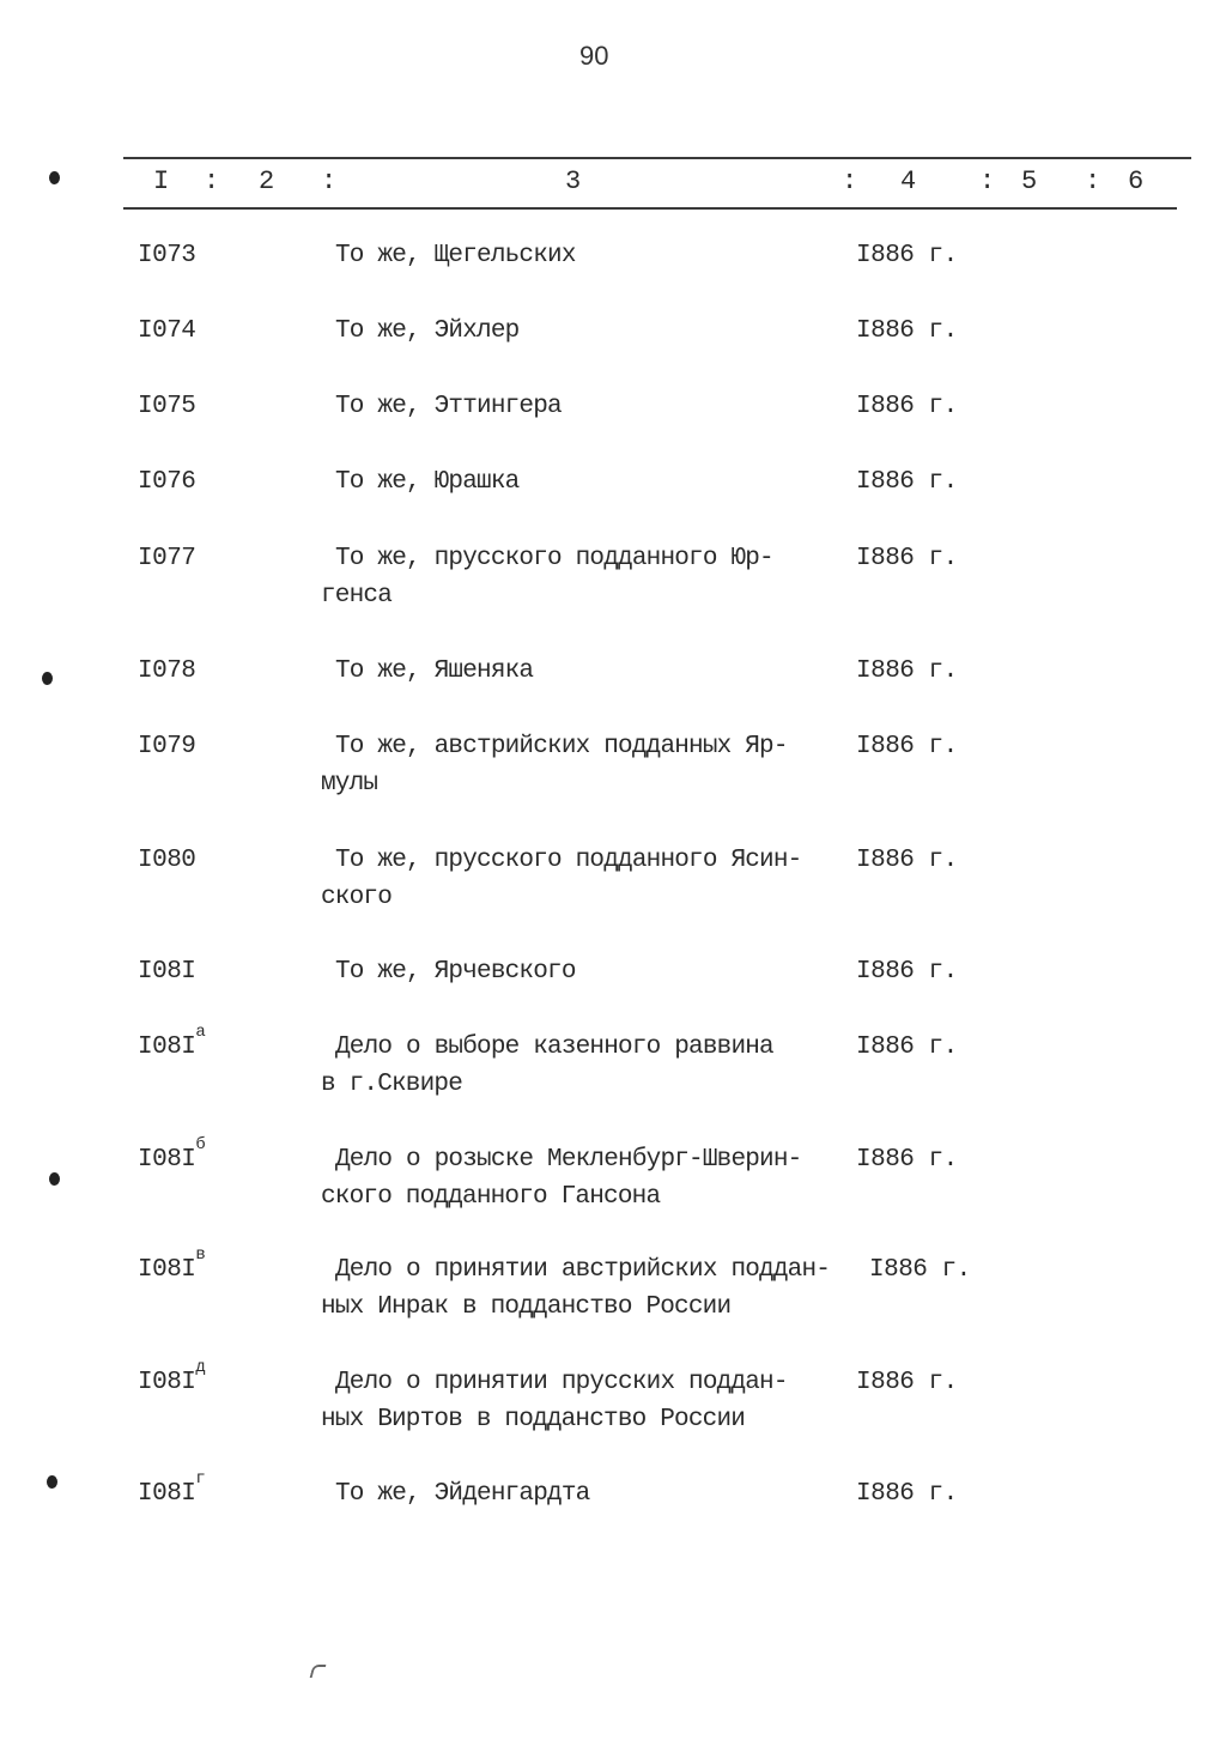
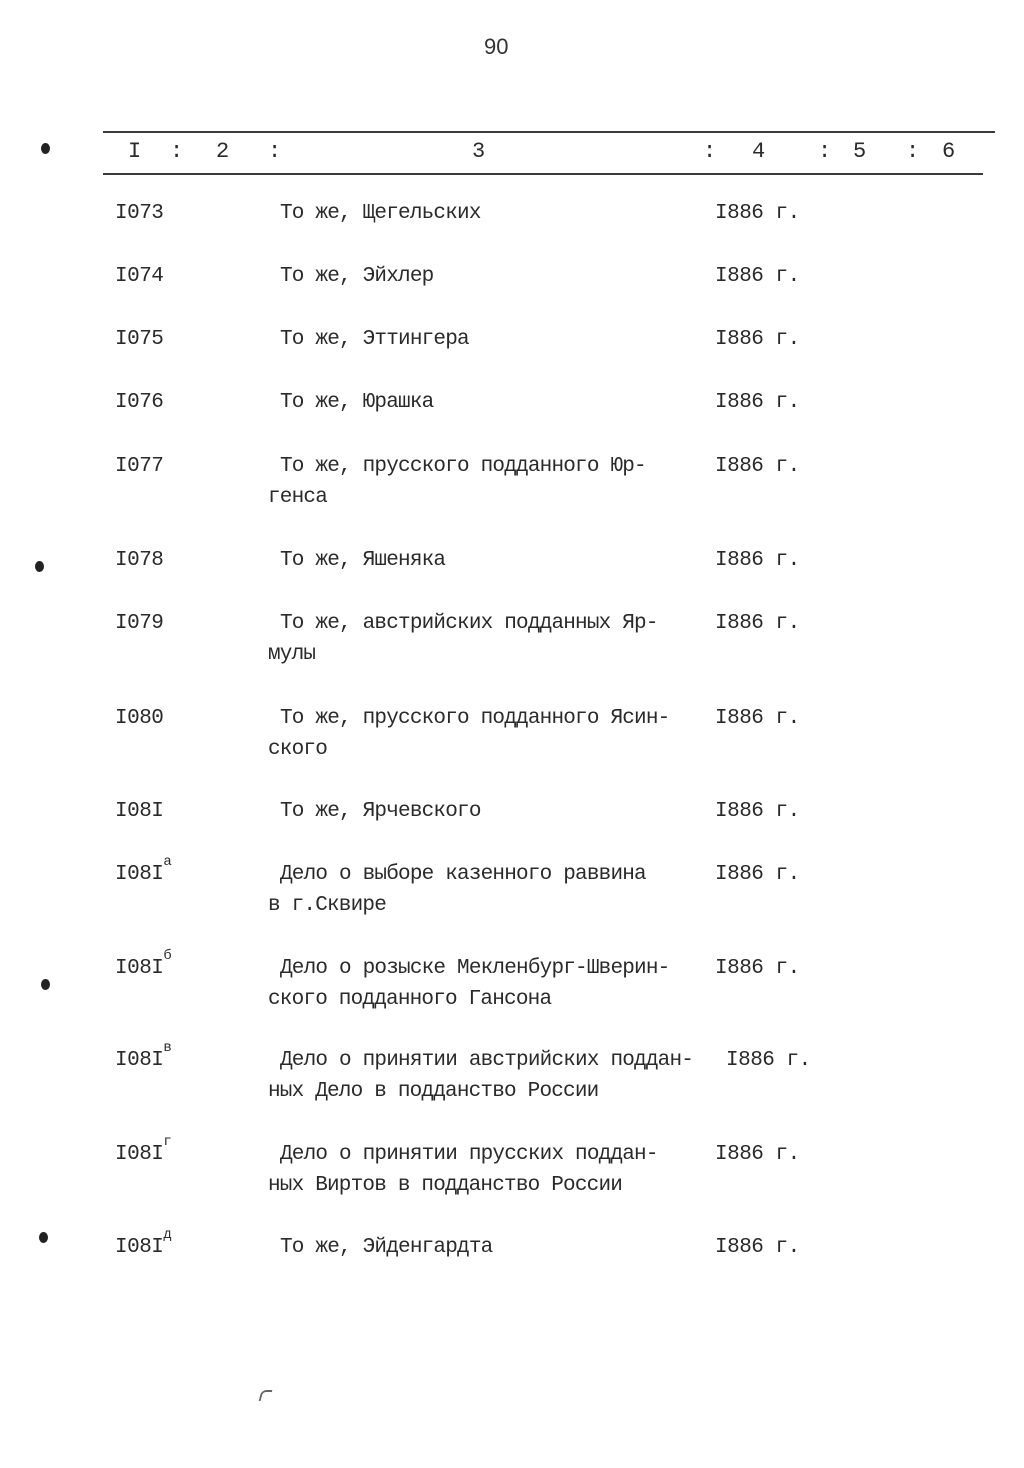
  90
  I
  :
  2
  :
  3
  :
  4
  :
  5
  :
  6
  I073
  То же, Щегельских
  I886 г.
  I074
  То же, Эйхлер
  I886 г.
  I075
  То же, Эттингера
  I886 г.
  I076
  То же, Юрашка
  I886 г.
  I077
  То же, прусского подданного Юр-
  генса
  I886 г.
  I078
  То же, Яшеняка
  I886 г.
  I079
  То же, австрийских подданных Яр-
  мулы
  I886 г.
  I080
  То же, прусского подданного Ясин-
  ского
  I886 г.
  I08I
  То же, Ярчевского
  I886 г.
  I08Iа
  Дело о выборе казенного раввина
  в г.Сквире
  I886 г.
  I08Iб
  Дело о розыске Мекленбург-Шверин-
  ского подданного Гансона
  I886 г.
  I08Iв
  Дело о принятии австрийских поддан-
- ных Инрак в подданство России
+ ных Дело в подданство России
  I886 г.
- I08Iд
+ I08Iг
  Дело о принятии прусских поддан-
  ных Виртов в подданство России
  I886 г.
- I08Iг
+ I08Iд
  То же, Эйденгардта
  I886 г.
